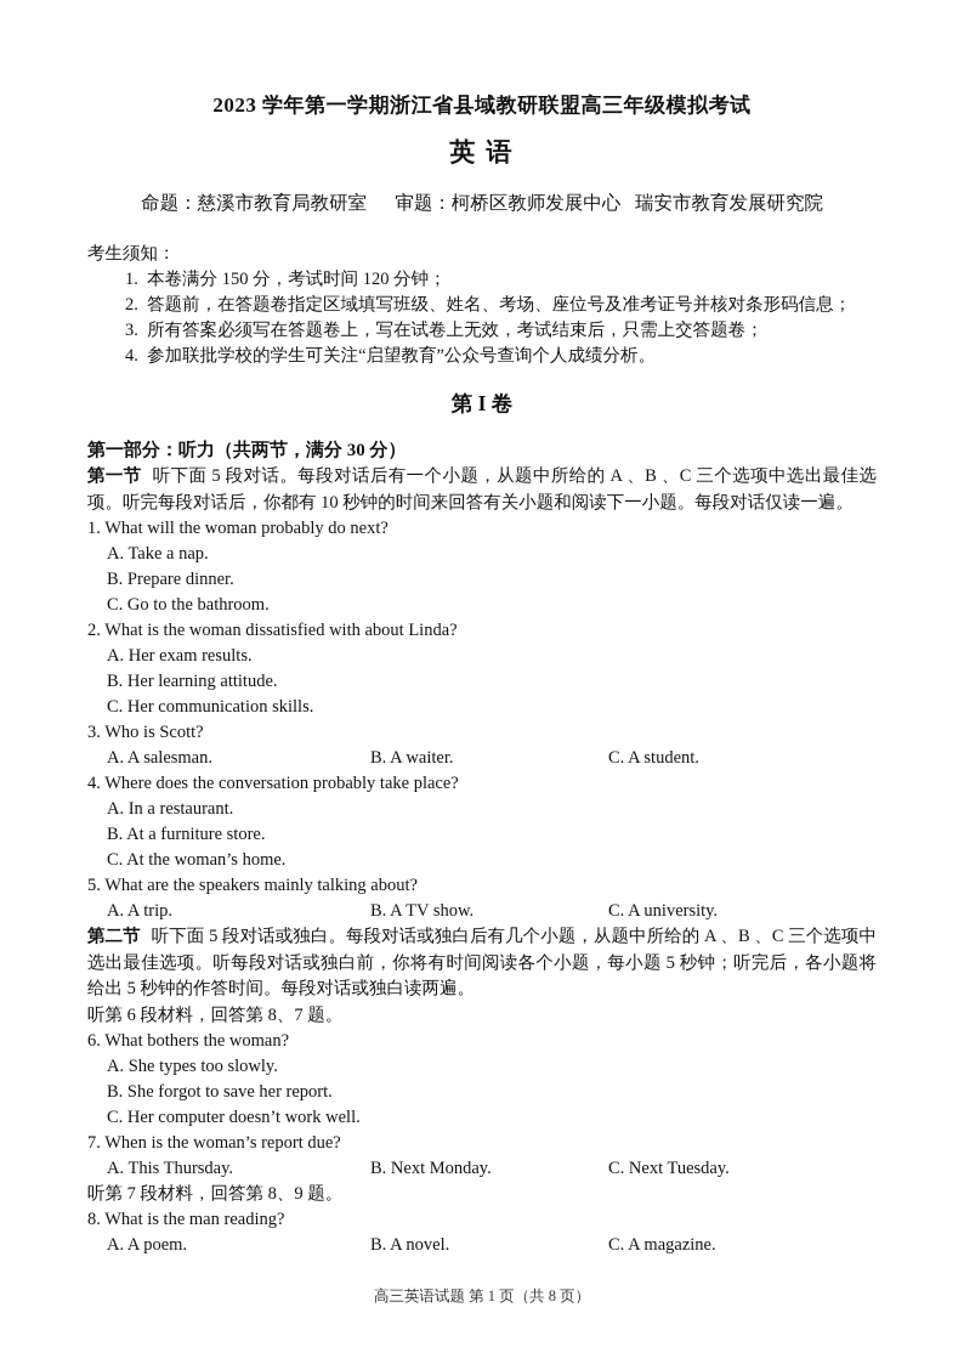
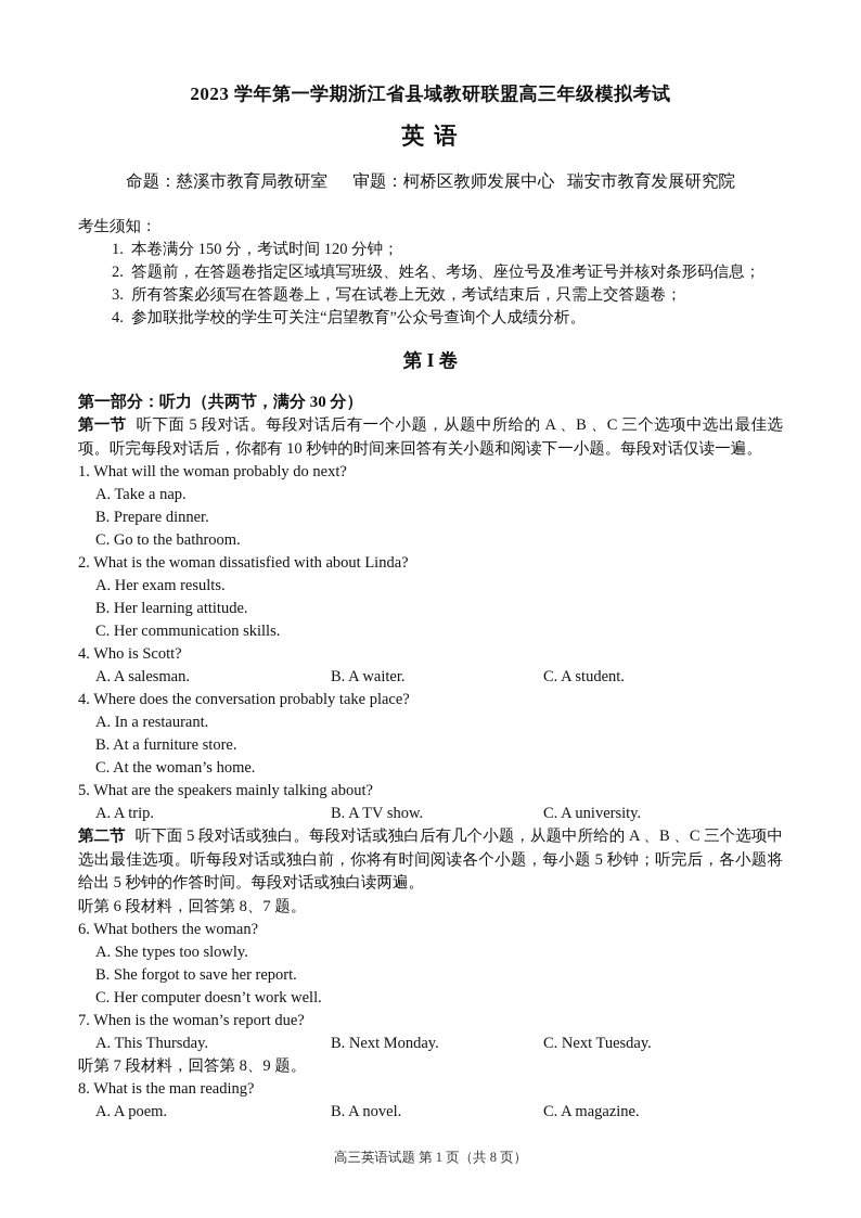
  2023 学年第一学期浙江省县域教研联盟高三年级模拟考试
  英 语
  命题：慈溪市教育局教研室 审题：柯桥区教师发展中心 瑞安市教育发展研究院
  考生须知：
  1. 本卷满分 150 分，考试时间 120 分钟；
  2. 答题前，在答题卷指定区域填写班级、姓名、考场、座位号及准考证号并核对条形码信息；
  3. 所有答案必须写在答题卷上，写在试卷上无效，考试结束后，只需上交答题卷；
  4. 参加联批学校的学生可关注“启望教育”公众号查询个人成绩分析。
  第 I 卷
  第一部分：听力（共两节，满分 30 分）
  第一节 听下面 5 段对话。每段对话后有一个小题，从题中所给的 A 、B 、C 三个选项中选出最佳选项。听完每段对话后，你都有 10 秒钟的时间来回答有关小题和阅读下一小题。每段对话仅读一遍。
  1. What will the woman probably do next?
  A. Take a nap.
  B. Prepare dinner.
  C. Go to the bathroom.
  2. What is the woman dissatisfied with about Linda?
  A. Her exam results.
  B. Her learning attitude.
  C. Her communication skills.
- 3. Who is Scott?
+ 4. Who is Scott?
  A. A salesman.
  B. A waiter.
  C. A student.
  4. Where does the conversation probably take place?
  A. In a restaurant.
  B. At a furniture store.
  C. At the woman’s home.
  5. What are the speakers mainly talking about?
  A. A trip.
  B. A TV show.
  C. A university.
  第二节 听下面 5 段对话或独白。每段对话或独白后有几个小题，从题中所给的 A 、B 、C 三个选项中选出最佳选项。听每段对话或独白前，你将有时间阅读各个小题，每小题 5 秒钟；听完后，各小题将给出 5 秒钟的作答时间。每段对话或独白读两遍。
  听第 6 段材料，回答第 8、7 题。
  6. What bothers the woman?
  A. She types too slowly.
  B. She forgot to save her report.
  C. Her computer doesn’t work well.
  7. When is the woman’s report due?
  A. This Thursday.
  B. Next Monday.
  C. Next Tuesday.
  听第 7 段材料，回答第 8、9 题。
  8. What is the man reading?
  A. A poem.
  B. A novel.
  C. A magazine.
  高三英语试题 第 1 页（共 8 页）
